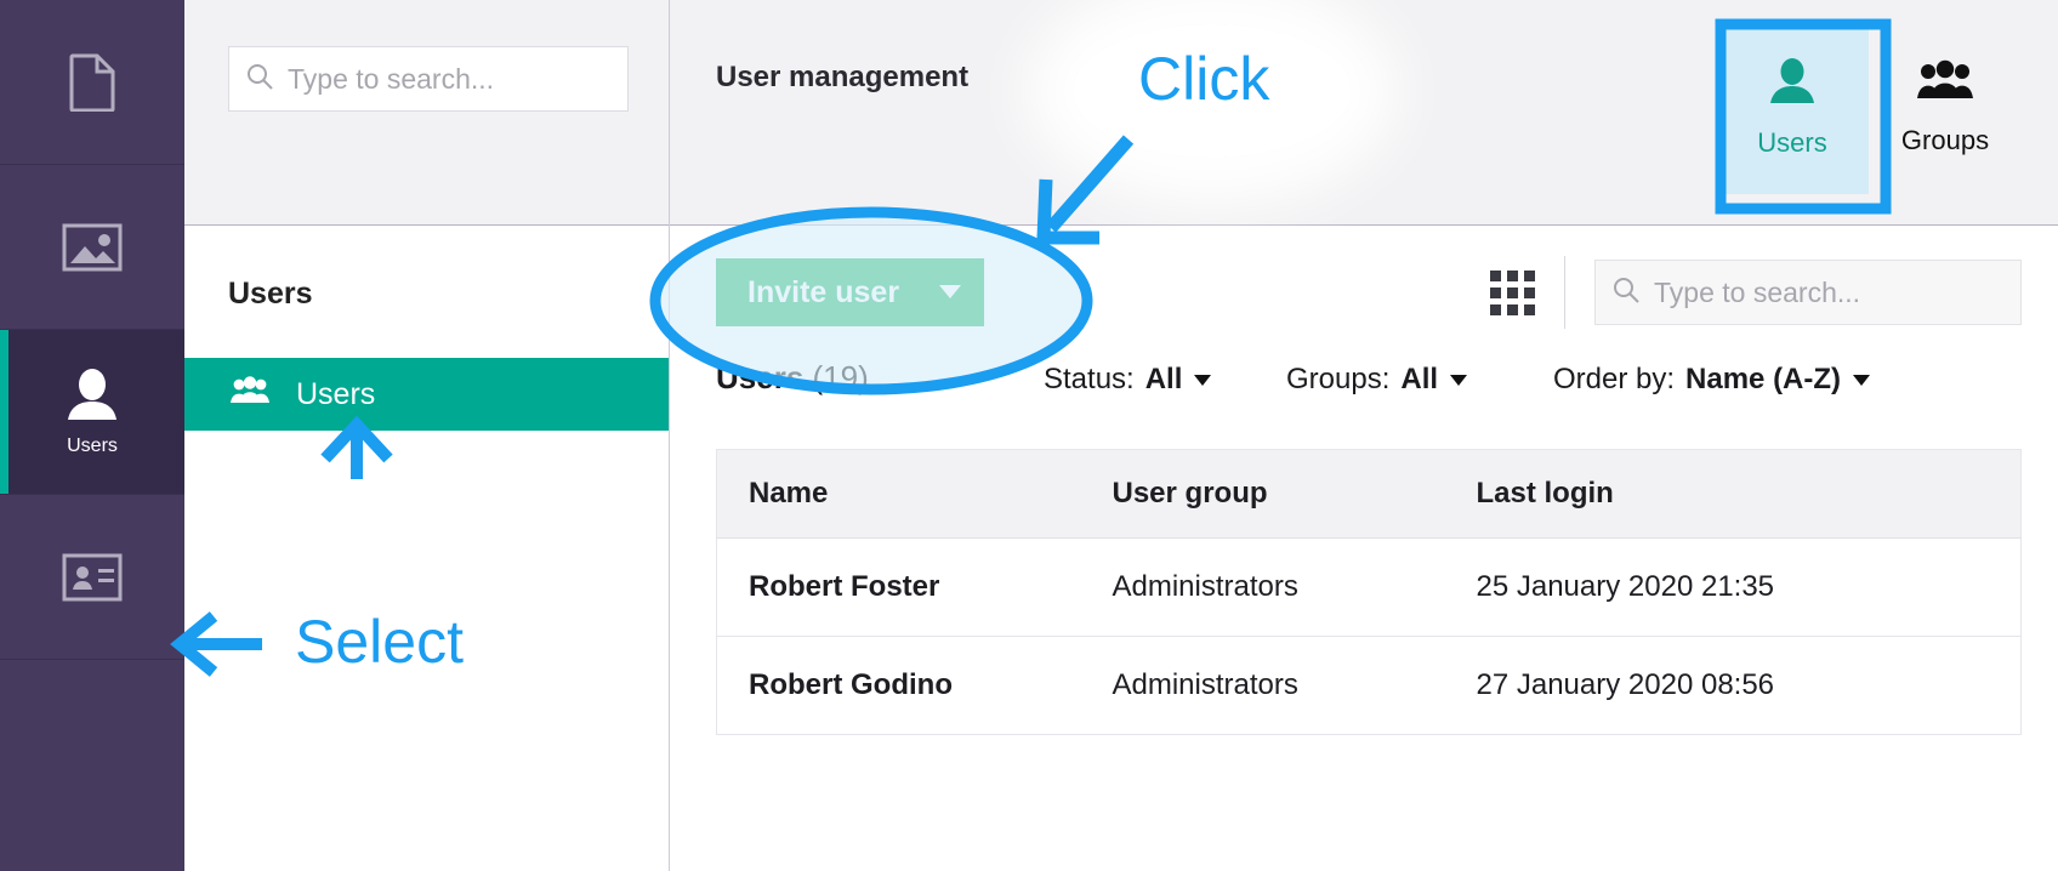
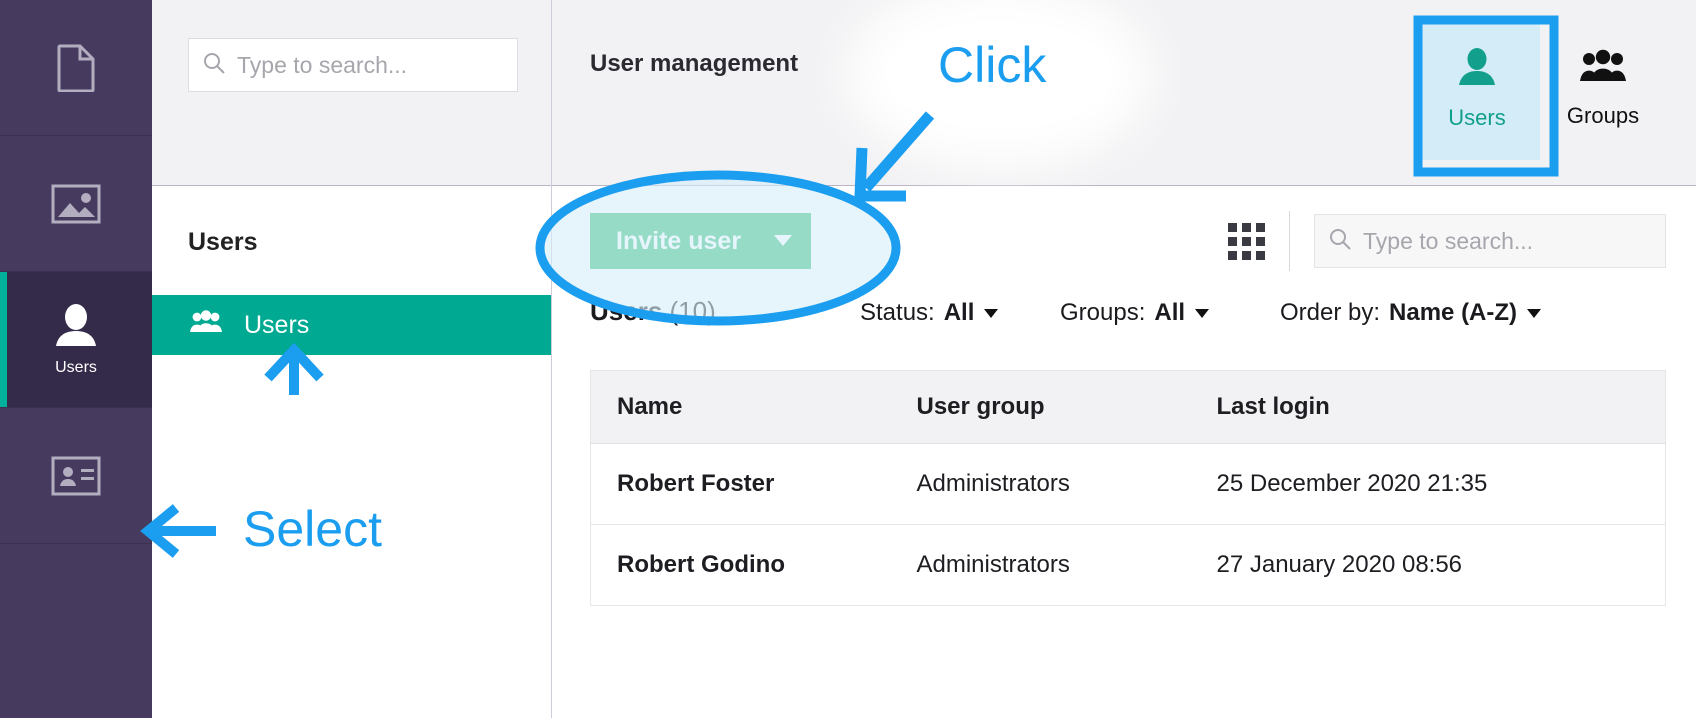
  Users
  Type to search...
  Users
  Users
  User management
  Users
  Groups
  Invite user
  Type to search...
- Users (19)
+ Users (10)
  Status:
  All
  Groups:
  All
  Order by:
  Name (A-Z)
  Name	User group	Last login
- Robert Foster	Administrators	25 January 2020 21:35
+ Robert Foster	Administrators	25 December 2020 21:35
  Robert Godino	Administrators	27 January 2020 08:56
  Click
  Select
